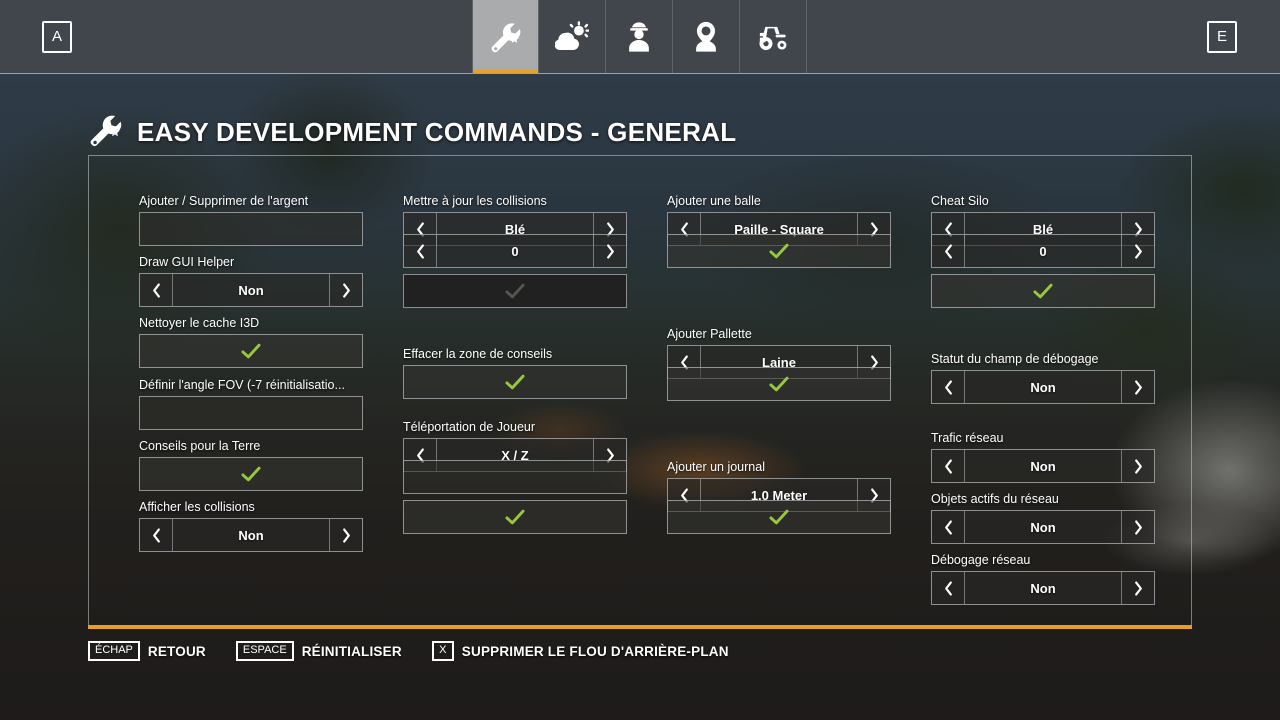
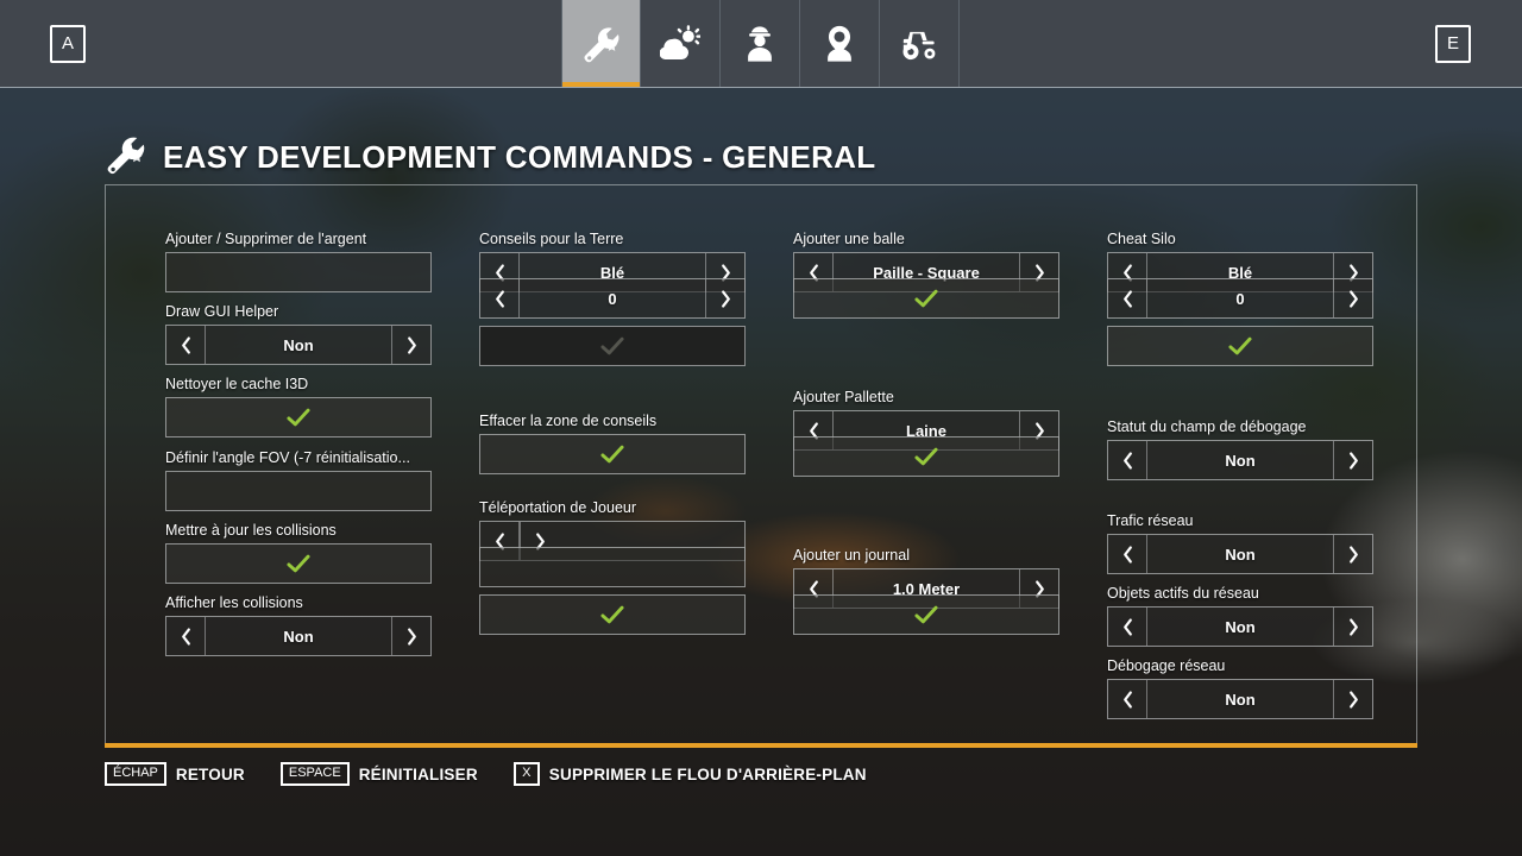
  A
  E
  EASY DEVELOPMENT COMMANDS - GENERAL
  Ajouter / Supprimer de l'argent
  Draw GUI Helper
  Non
  Nettoyer le cache I3D
  Définir l'angle FOV (-7 réinitialisatio...
- Conseils pour la Terre
+ Mettre à jour les collisions
  Afficher les collisions
  Non
- Mettre à jour les collisions
+ Conseils pour la Terre
  Blé
  0
  Effacer la zone de conseils
  Téléportation de Joueur
- X / Z
  Ajouter une balle
  Paille - Square
  Ajouter Pallette
  Laine
  Ajouter un journal
  1.0 Meter
  Cheat Silo
  Blé
  0
  Statut du champ de débogage
  Non
  Trafic réseau
  Non
  Objets actifs du réseau
  Non
  Débogage réseau
  Non
  ÉCHAP
  RETOUR
  ESPACE
  RÉINITIALISER
  X
  SUPPRIMER LE FLOU D'ARRIÈRE-PLAN
